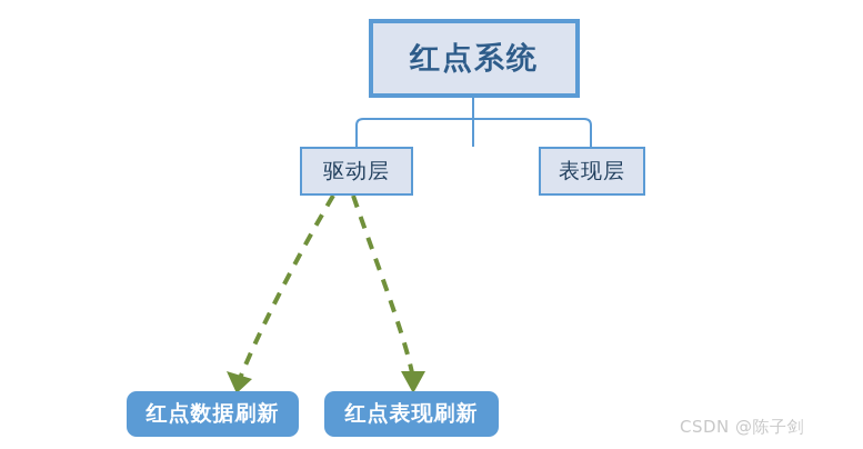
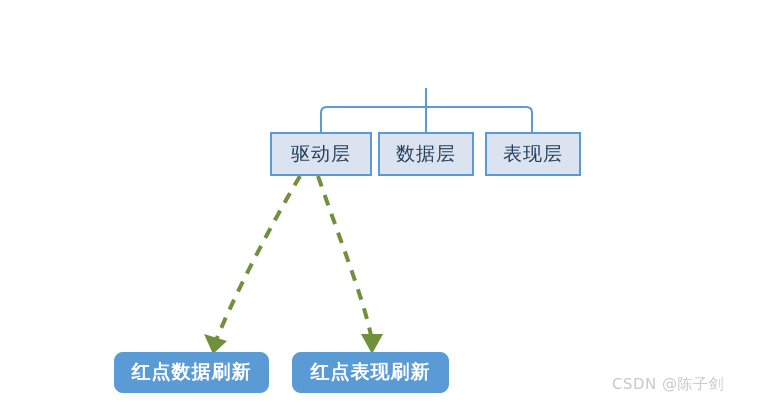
- 红点系统
  驱动层
+ 数据层
  表现层
  红点数据刷新
  红点表现刷新
  CSDN @陈子剑
